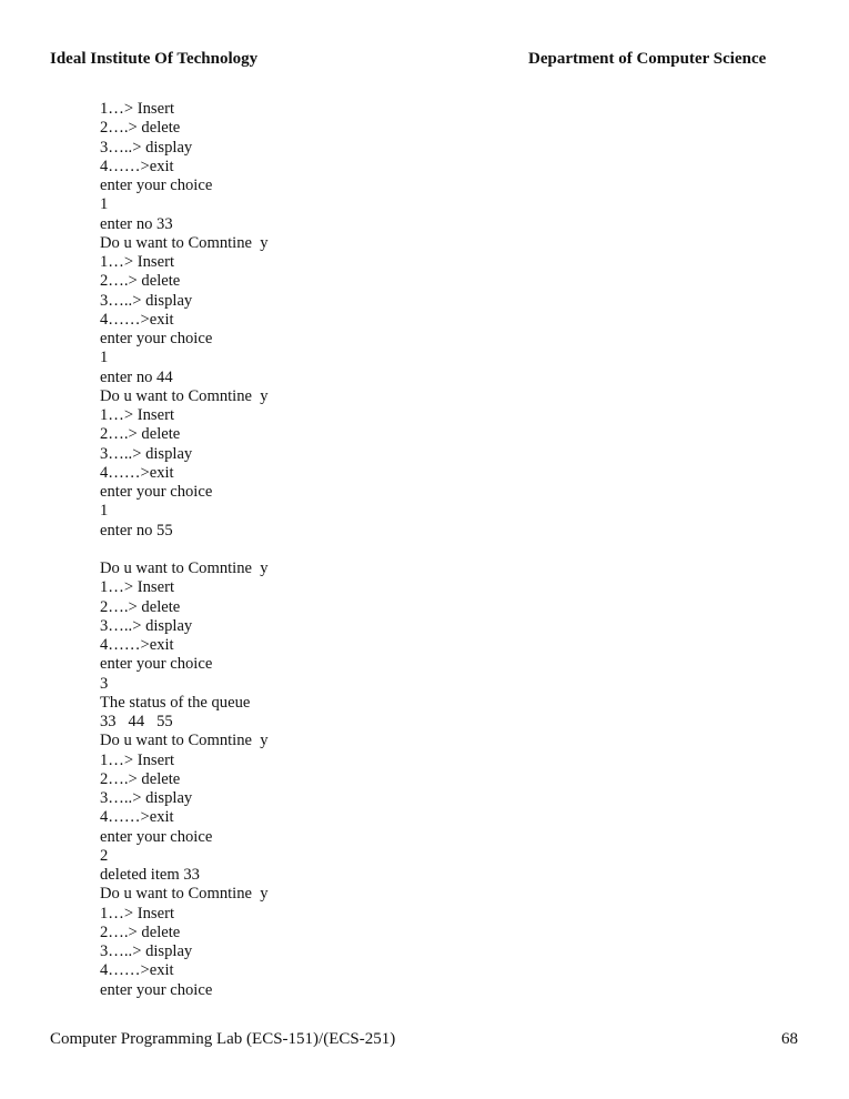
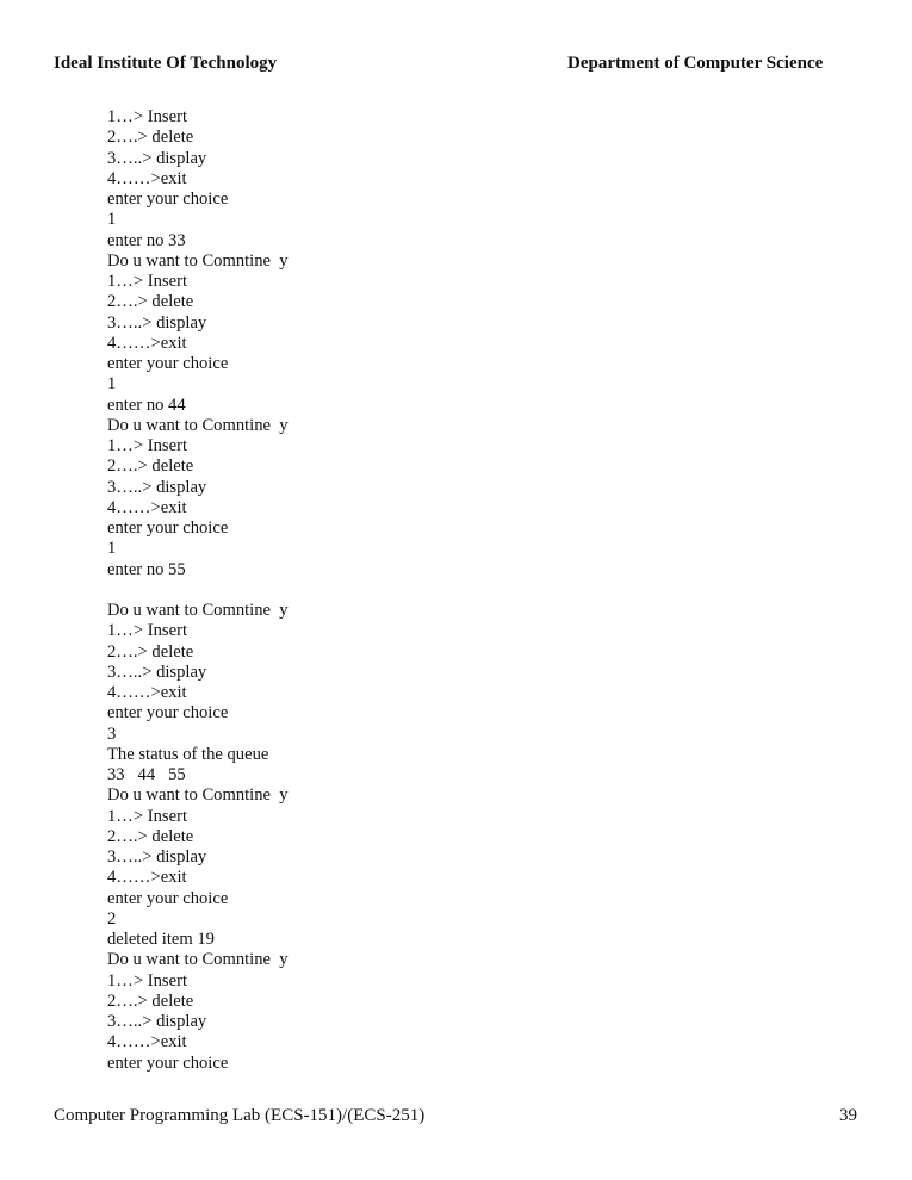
  Ideal Institute Of Technology
  Department of Computer Science
  1…> Insert
  2….> delete
  3…..> display
  4……>exit
  enter your choice
  1
  enter no 33
  Do u want to Comntine y
  1…> Insert
  2….> delete
  3…..> display
  4……>exit
  enter your choice
  1
  enter no 44
  Do u want to Comntine y
  1…> Insert
  2….> delete
  3…..> display
  4……>exit
  enter your choice
  1
  enter no 55
  Do u want to Comntine y
  1…> Insert
  2….> delete
  3…..> display
  4……>exit
  enter your choice
  3
  The status of the queue
  33 44 55
  Do u want to Comntine y
  1…> Insert
  2….> delete
  3…..> display
  4……>exit
  enter your choice
  2
- deleted item 33
+ deleted item 19
  Do u want to Comntine y
  1…> Insert
  2….> delete
  3…..> display
  4……>exit
  enter your choice
  Computer Programming Lab (ECS-151)/(ECS-251)
- 68
+ 39
